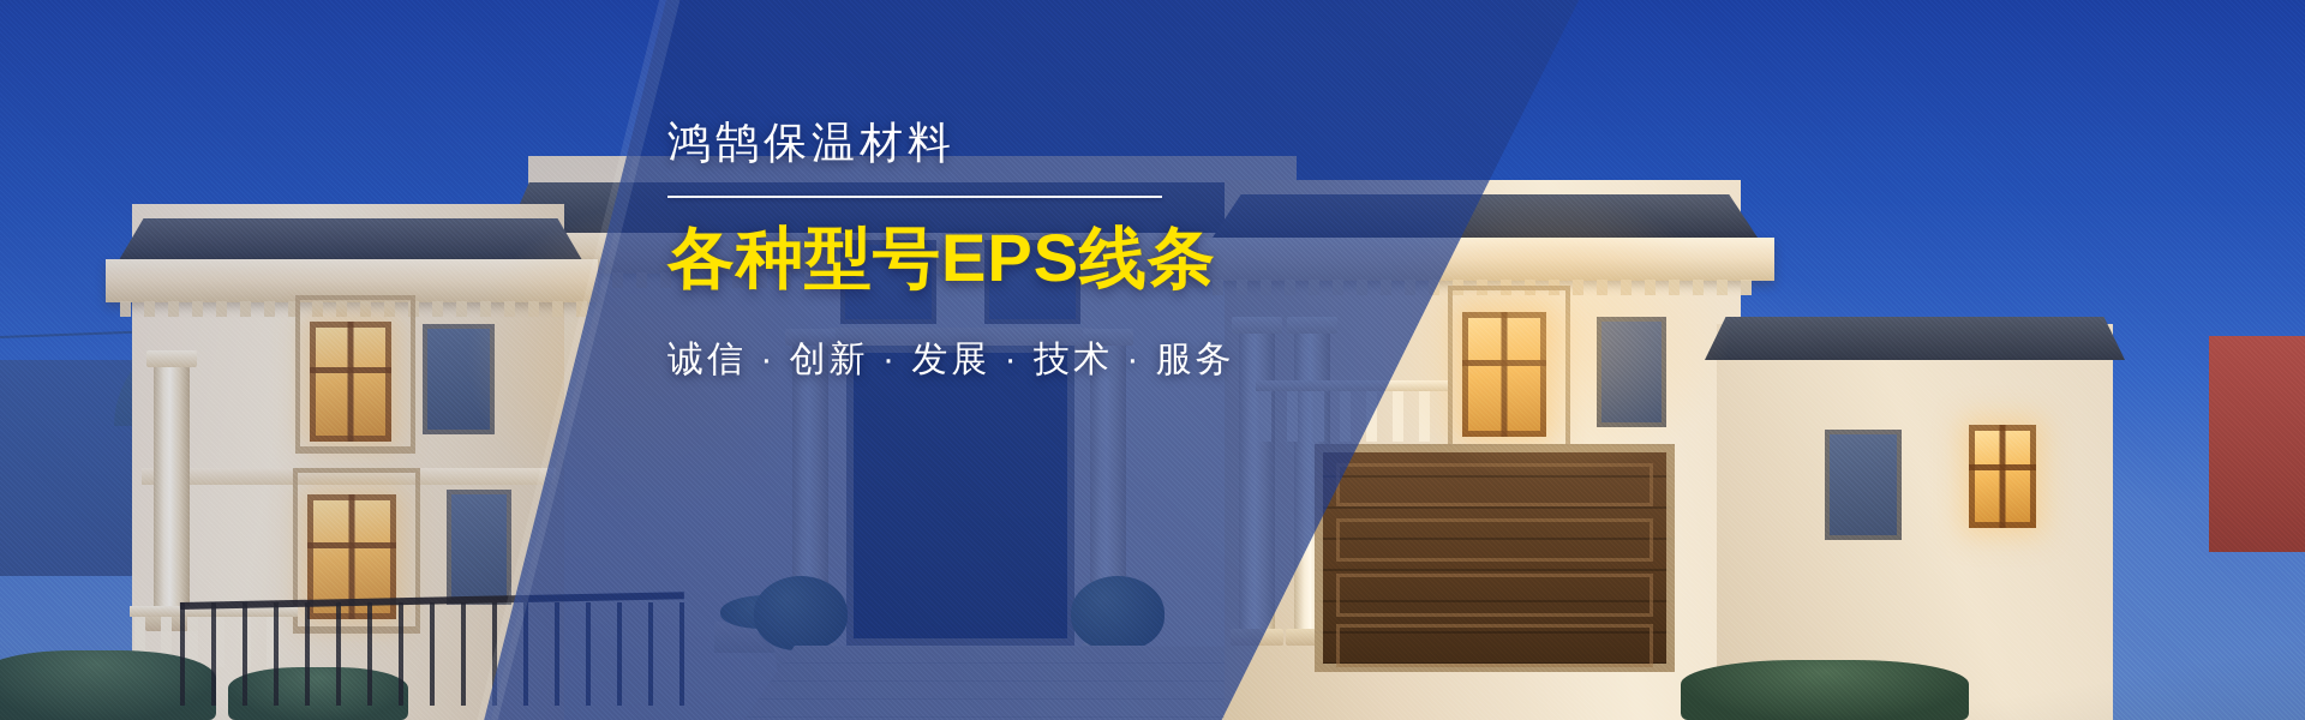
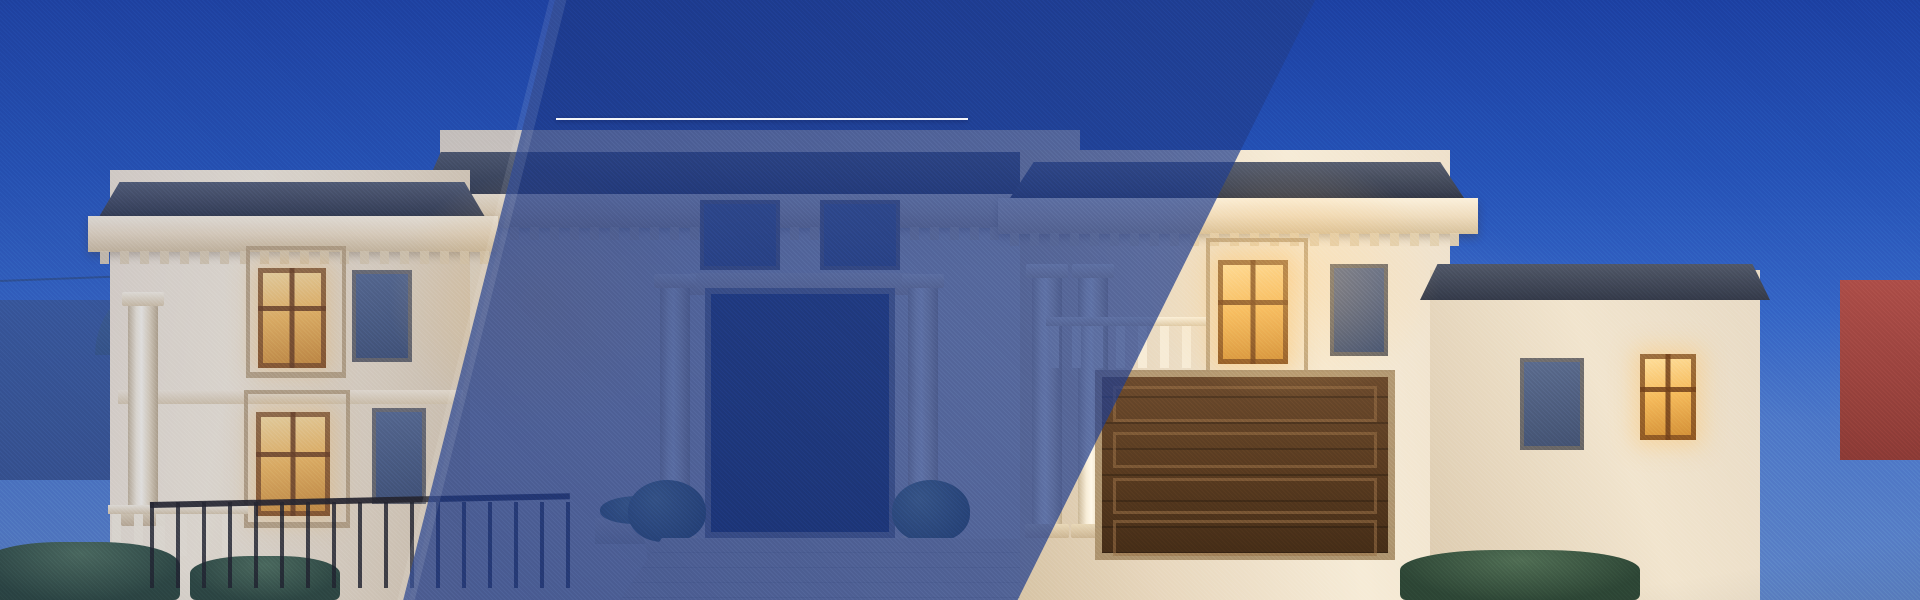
- 鸿鹄保温材料
- 各种型号EPS线条
- 诚信 · 创新 · 发展 · 技术 · 服务
